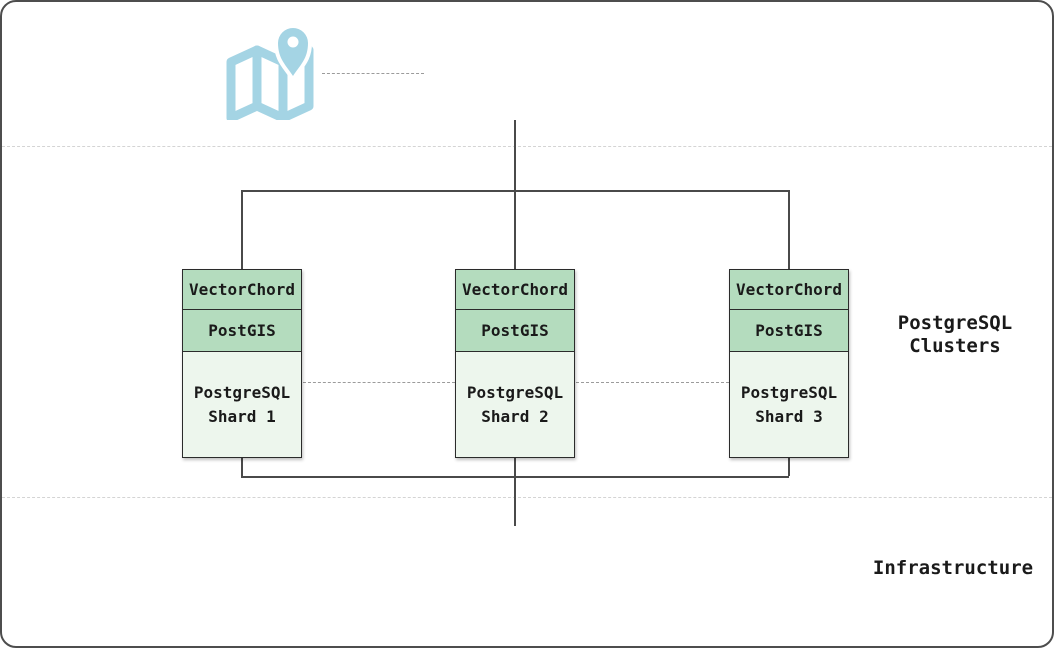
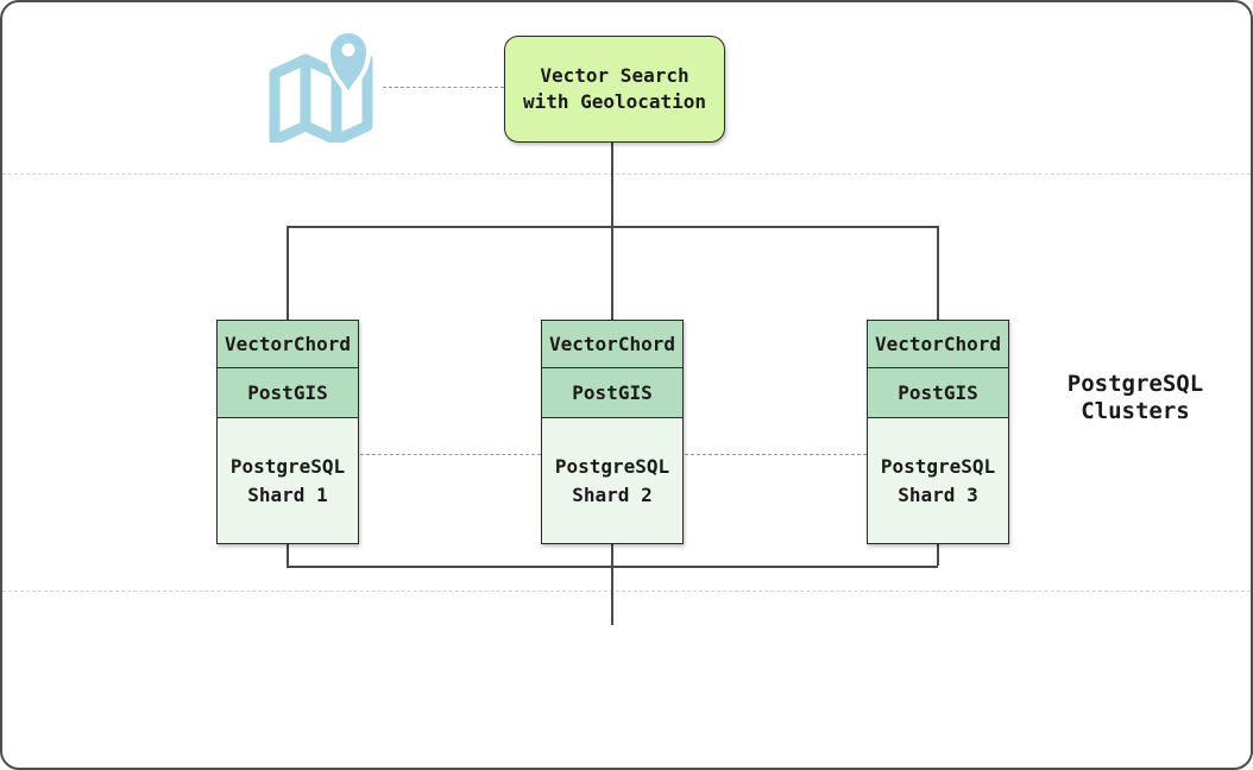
+ Vector Search
+ with Geolocation
  VectorChord
  PostGIS
  PostgreSQL
  Shard 1
  VectorChord
  PostGIS
  PostgreSQL
  Shard 2
  VectorChord
  PostGIS
  PostgreSQL
  Shard 3
  PostgreSQL
  Clusters
- Infrastructure
